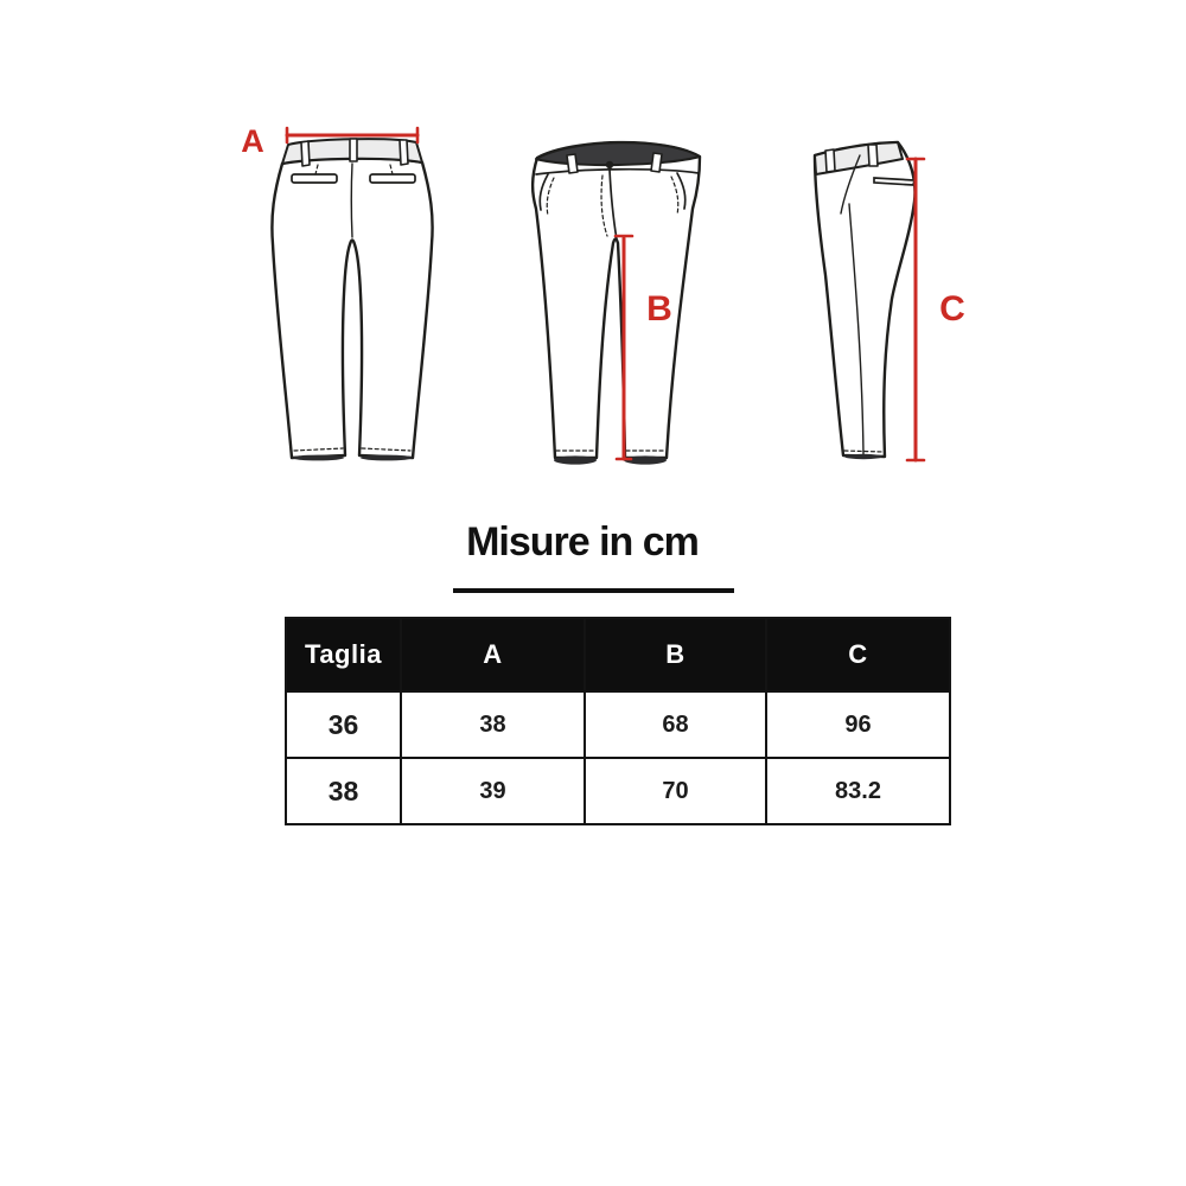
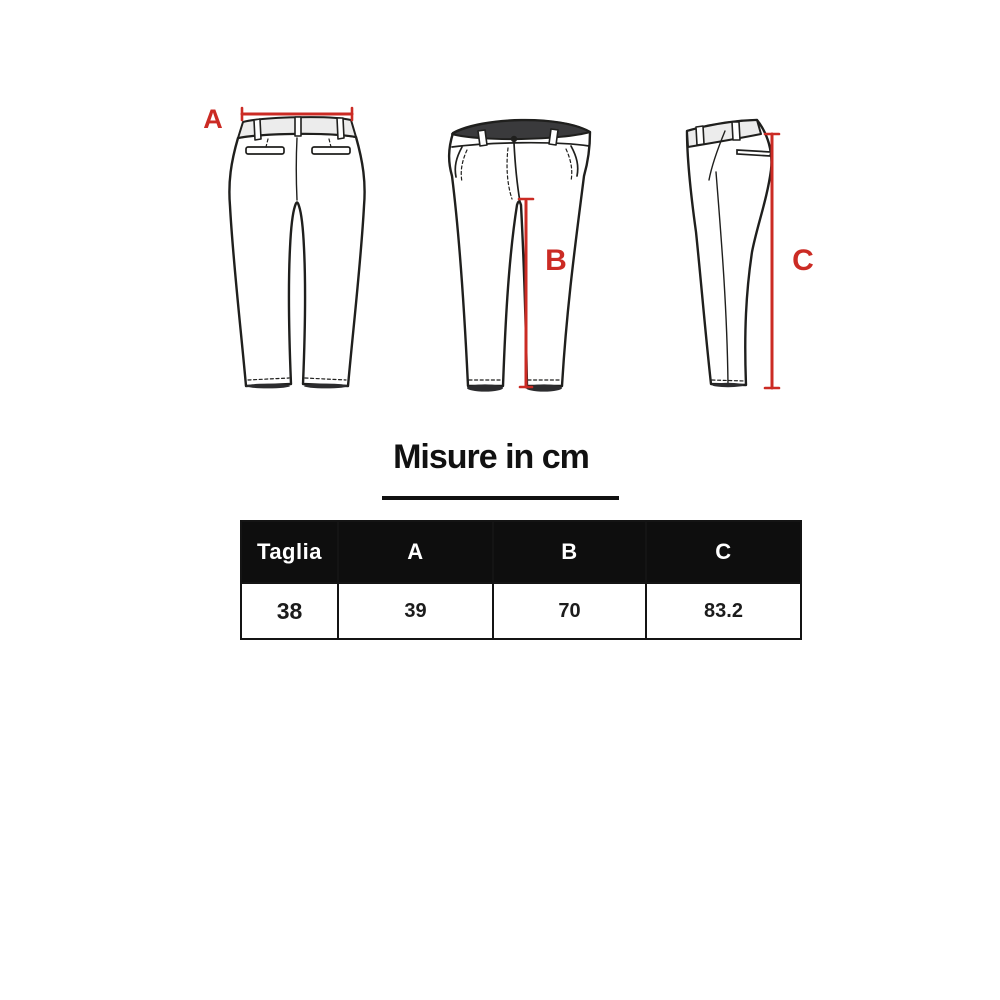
  A
  B
  C
  Misure in cm
  Taglia	A	B	C
- 36	38	68	96
  38	39	70	83.2
